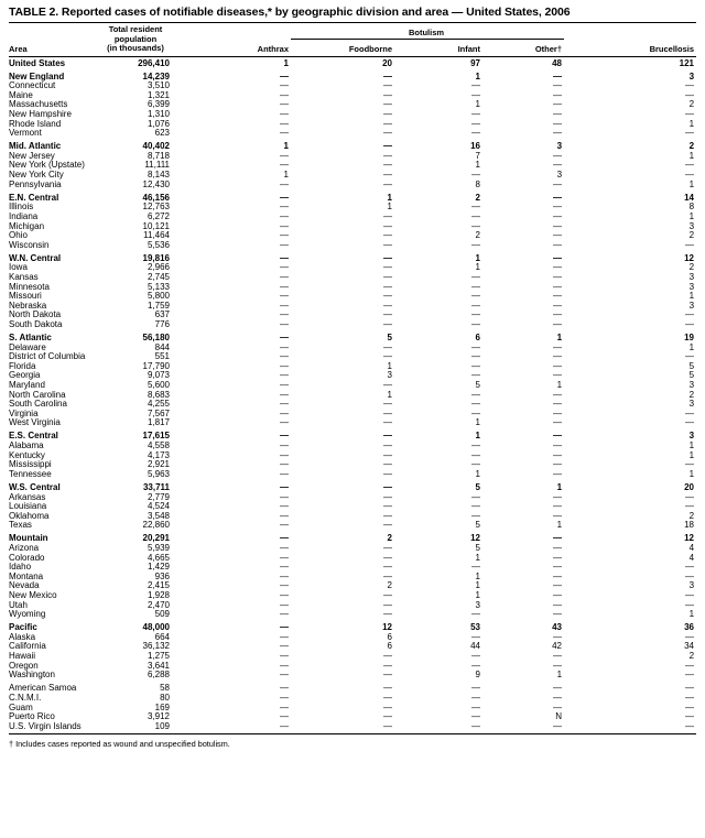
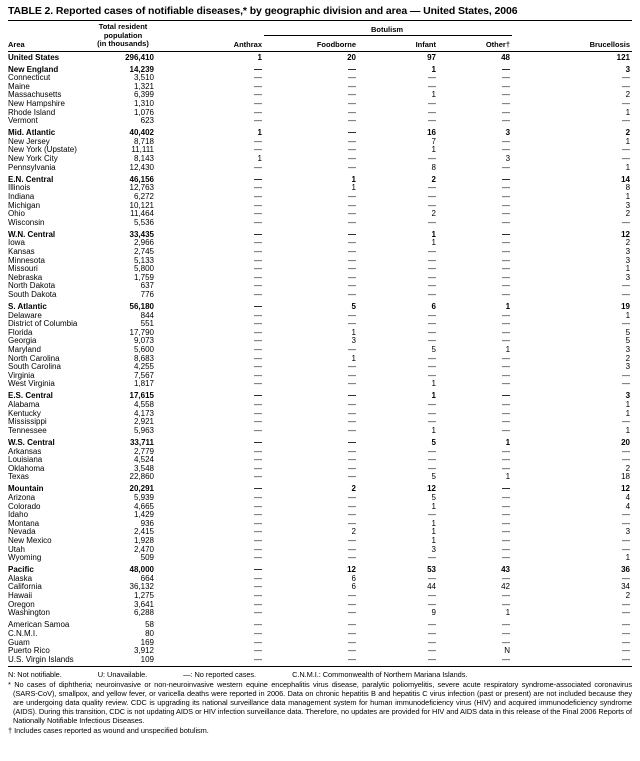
  TABLE 2. Reported cases of notifiable diseases,* by geographic division and area — United States, 2006
  Area	Total resident population (in thousands)	Anthrax	Botulism	Brucellosis
  Foodborne	Infant	Other†
  United States	296,410	1	20	97	48	121
  New England	14,239	—	—	1	—	3
  Connecticut	3,510	—	—	—	—	—
  Maine	1,321	—	—	—	—	—
  Massachusetts	6,399	—	—	1	—	2
  New Hampshire	1,310	—	—	—	—	—
  Rhode Island	1,076	—	—	—	—	1
  Vermont	623	—	—	—	—	—
  Mid. Atlantic	40,402	1	—	16	3	2
  New Jersey	8,718	—	—	7	—	1
  New York (Upstate)	11,111	—	—	1	—	—
  New York City	8,143	1	—	—	3	—
  Pennsylvania	12,430	—	—	8	—	1
  E.N. Central	46,156	—	1	2	—	14
  Illinois	12,763	—	1	—	—	8
  Indiana	6,272	—	—	—	—	1
  Michigan	10,121	—	—	—	—	3
  Ohio	11,464	—	—	2	—	2
  Wisconsin	5,536	—	—	—	—	—
- W.N. Central	19,816	—	—	1	—	12
+ W.N. Central	33,435	—	—	1	—	12
  Iowa	2,966	—	—	1	—	2
  Kansas	2,745	—	—	—	—	3
  Minnesota	5,133	—	—	—	—	3
  Missouri	5,800	—	—	—	—	1
  Nebraska	1,759	—	—	—	—	3
  North Dakota	637	—	—	—	—	—
  South Dakota	776	—	—	—	—	—
  S. Atlantic	56,180	—	5	6	1	19
  Delaware	844	—	—	—	—	1
  District of Columbia	551	—	—	—	—	—
  Florida	17,790	—	1	—	—	5
  Georgia	9,073	—	3	—	—	5
  Maryland	5,600	—	—	5	1	3
  North Carolina	8,683	—	1	—	—	2
  South Carolina	4,255	—	—	—	—	3
  Virginia	7,567	—	—	—	—	—
  West Virginia	1,817	—	—	1	—	—
  E.S. Central	17,615	—	—	1	—	3
  Alabama	4,558	—	—	—	—	1
  Kentucky	4,173	—	—	—	—	1
  Mississippi	2,921	—	—	—	—	—
  Tennessee	5,963	—	—	1	—	1
  W.S. Central	33,711	—	—	5	1	20
  Arkansas	2,779	—	—	—	—	—
  Louisiana	4,524	—	—	—	—	—
  Oklahoma	3,548	—	—	—	—	2
  Texas	22,860	—	—	5	1	18
  Mountain	20,291	—	2	12	—	12
  Arizona	5,939	—	—	5	—	4
  Colorado	4,665	—	—	1	—	4
  Idaho	1,429	—	—	—	—	—
  Montana	936	—	—	1	—	—
  Nevada	2,415	—	2	1	—	3
  New Mexico	1,928	—	—	1	—	—
  Utah	2,470	—	—	3	—	—
  Wyoming	509	—	—	—	—	1
  Pacific	48,000	—	12	53	43	36
  Alaska	664	—	6	—	—	—
  California	36,132	—	6	44	42	34
  Hawaii	1,275	—	—	—	—	2
  Oregon	3,641	—	—	—	—	—
  Washington	6,288	—	—	9	1	—
  American Samoa	58	—	—	—	—	—
  C.N.M.I.	80	—	—	—	—	—
  Guam	169	—	—	—	—	—
  Puerto Rico	3,912	—	—	—	N	—
  U.S. Virgin Islands	109	—	—	—	—	—
+ N: Not notifiable. U: Unavailable. —: No reported cases. C.N.M.I.: Commonwealth of Northern Mariana Islands.
+ * No cases of diphtheria; neuroinvasive or non-neuroinvasive western equine encephalitis virus disease, paralytic poliomyelitis, severe acute respiratory syndrome-associated coronavirus (SARS-CoV), smallpox, and yellow fever, or varicella deaths were reported in 2006. Data on chronic hepatitis B and hepatitis C virus infection (past or present) are not included because they are undergoing data quality review. CDC is upgrading its national surveillance data management system for human immunodeficiency virus (HIV) and acquired immunodeficiency syndrome (AIDS). During this transition, CDC is not updating AIDS or HIV infection surveillance data. Therefore, no updates are provided for HIV and AIDS data in this release of the Final 2006 Reports of Nationally Notifiable Infectious Diseases.
  † Includes cases reported as wound and unspecified botulism.
